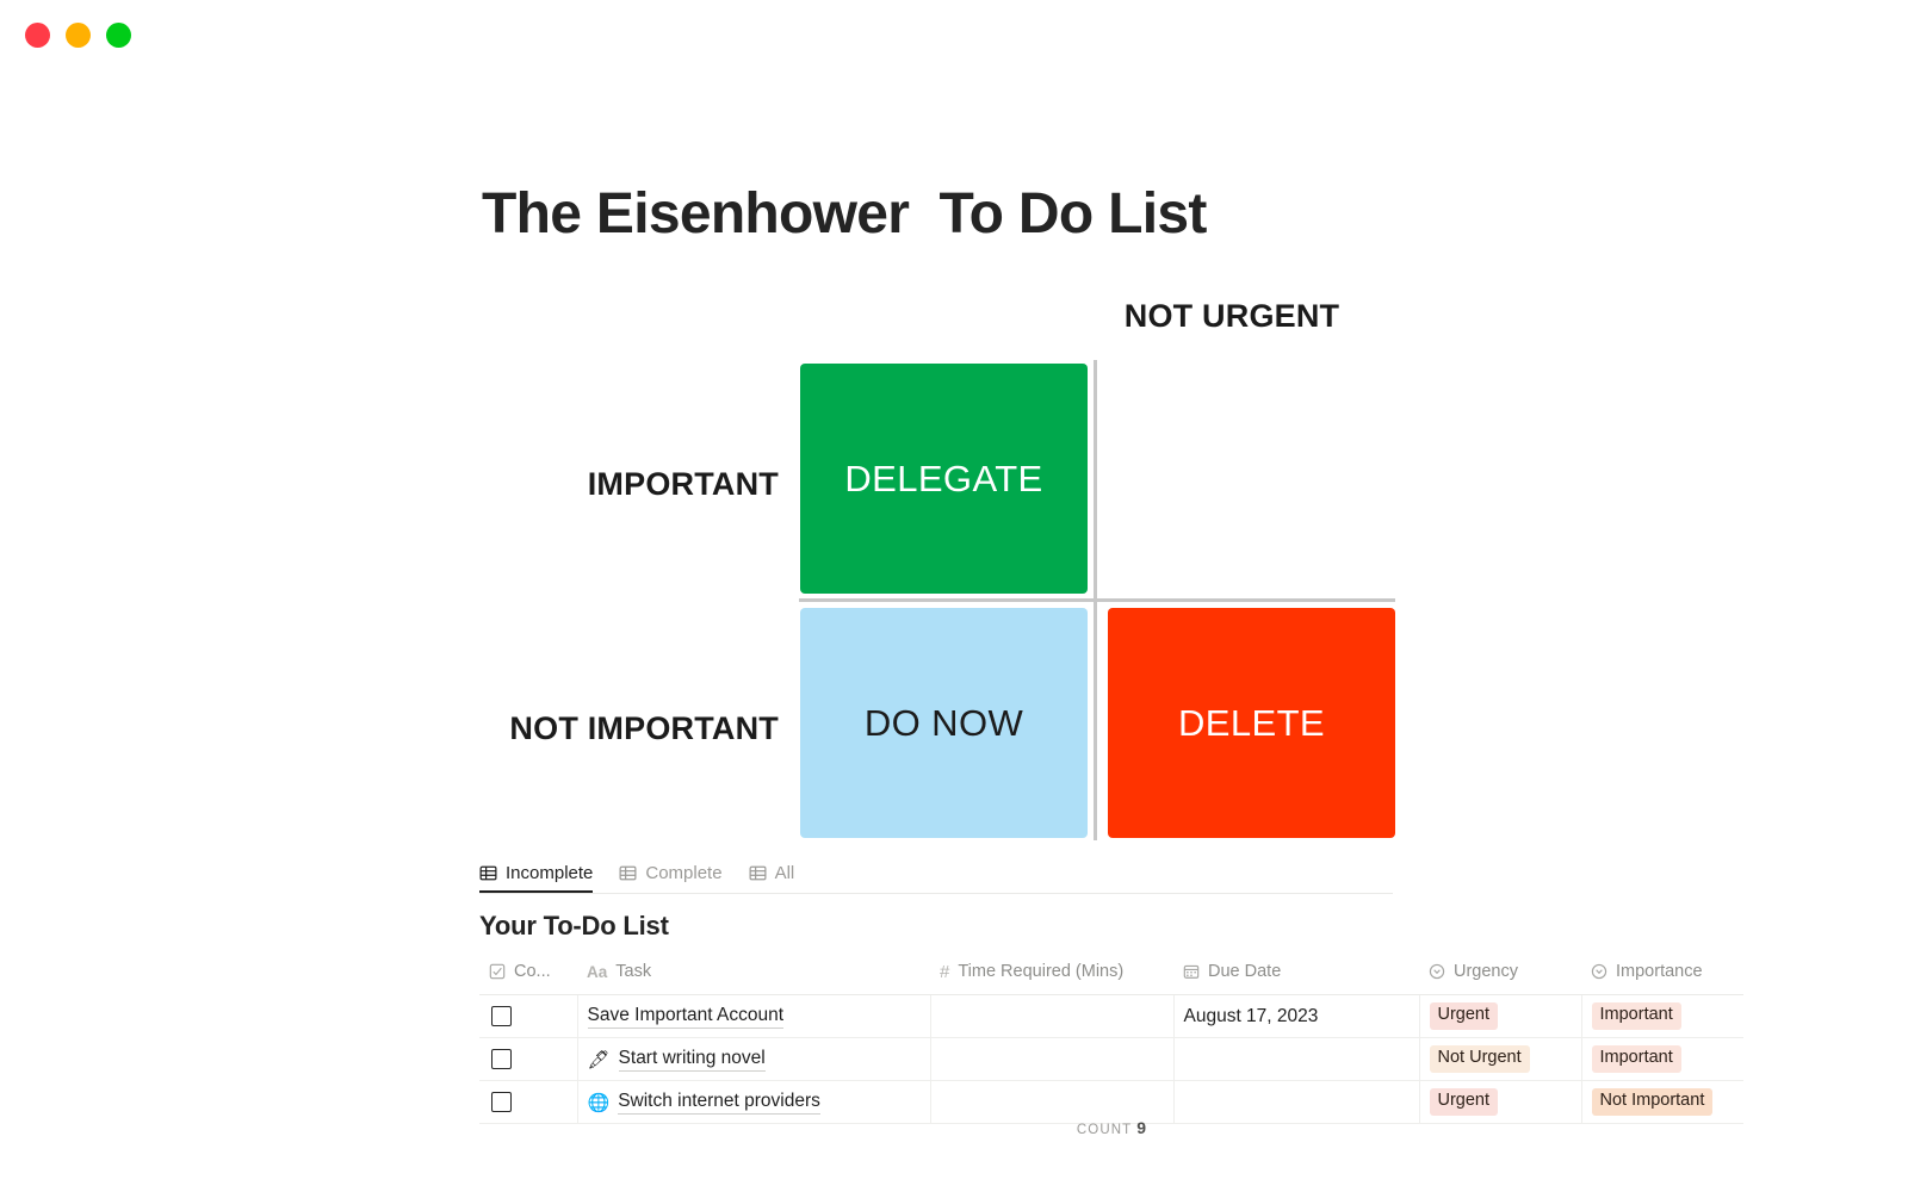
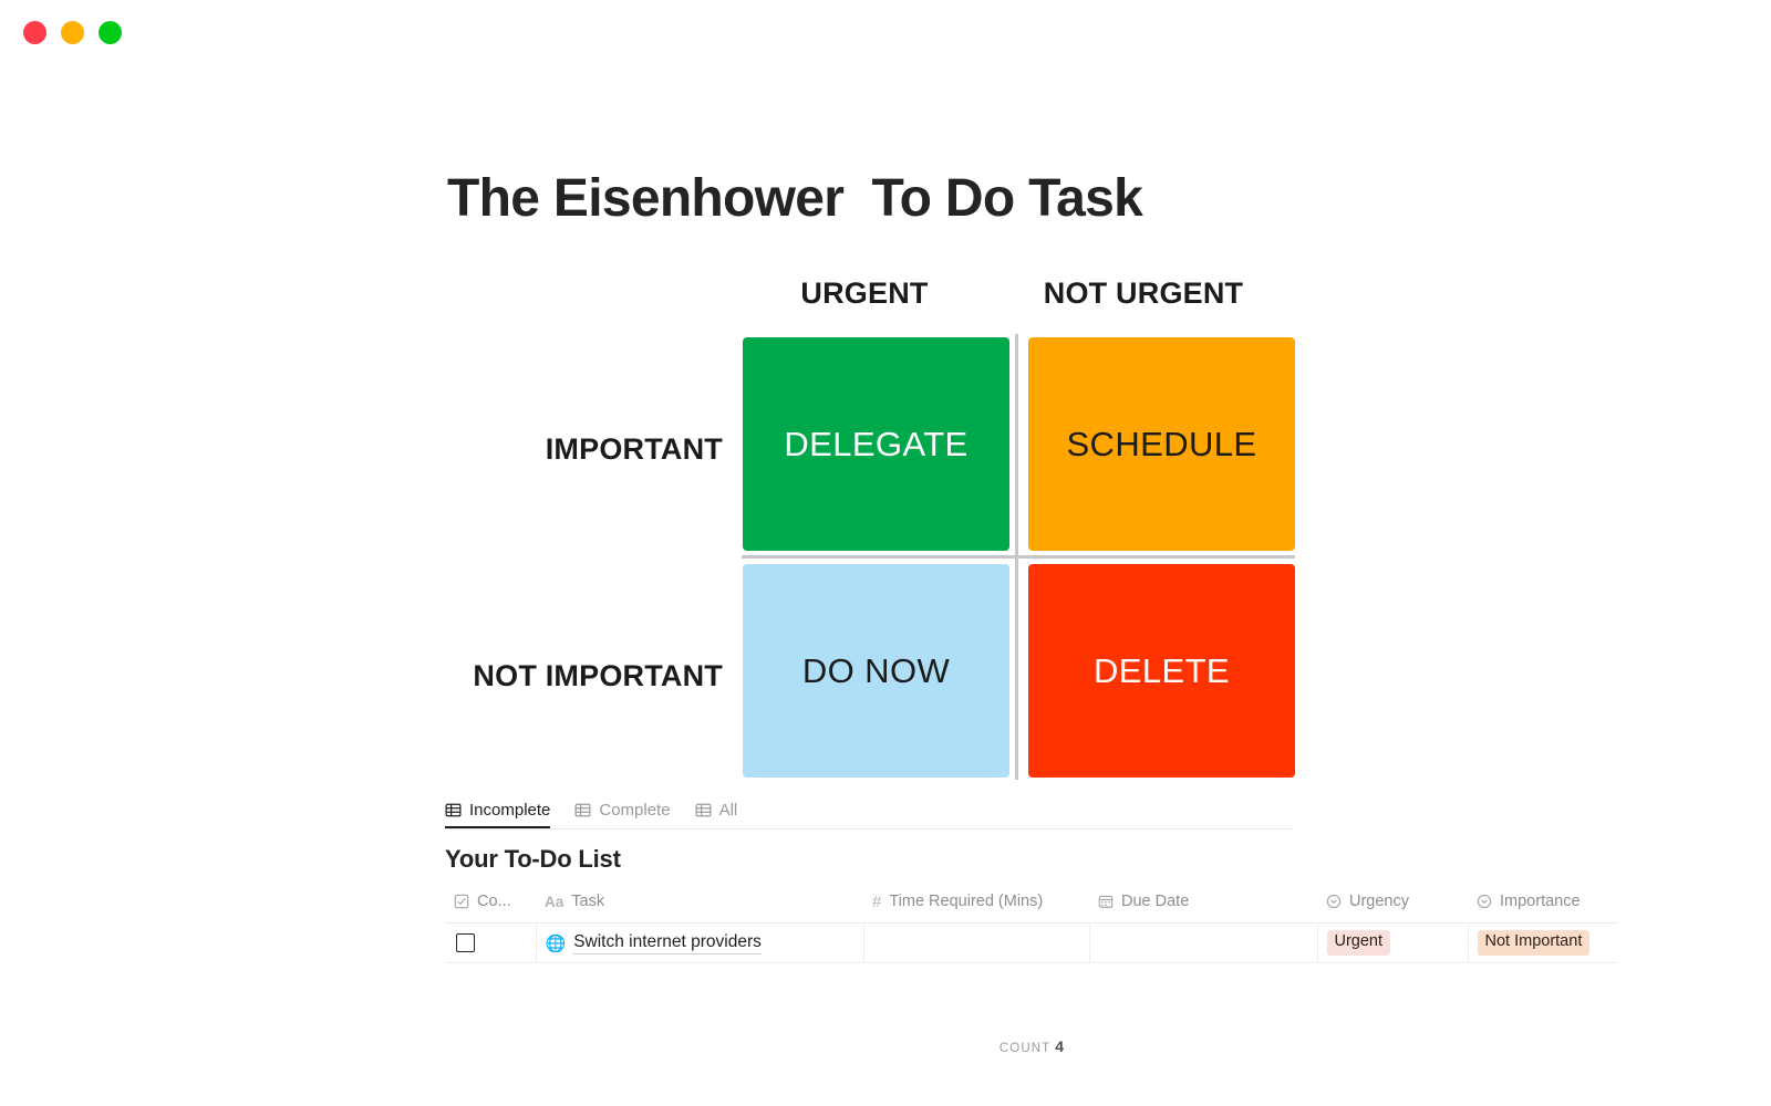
- The Eisenhower To Do List
+ The Eisenhower To Do Task
+ URGENT
  NOT URGENT
  IMPORTANT
  NOT IMPORTANT
  DELEGATE
+ SCHEDULE
  DO NOW
  DELETE
  Incomplete
  Complete
  All
  Your To-Do List
  Co...	Aa Task	# Time Required (Mins)	Due Date	Urgency	Importance
- 	Save Important Account		August 17, 2023	Urgent	Important
- 	🖋 Start writing novel			Not Urgent	Important
  	🌐 Switch internet providers			Urgent	Not Important
- COUNT 9
+ COUNT 4
